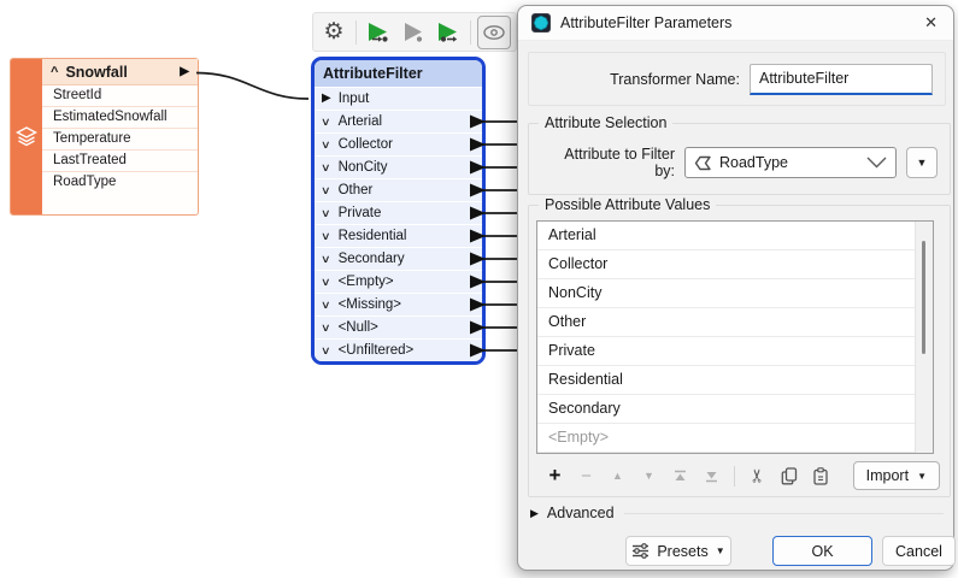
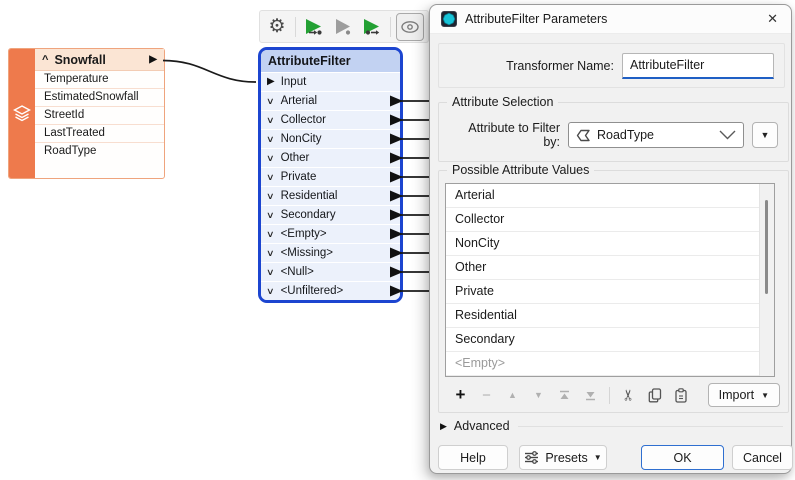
  ^
  Snowfall
  ▶
- StreetId
+ Temperature
  EstimatedSnowfall
- Temperature
+ StreetId
  LastTreated
  RoadType
  ⚙
  AttributeFilter
  ▶
  Input
  ∨
  Arterial
  ∨
  Collector
  ∨
  NonCity
  ∨
  Other
  ∨
  Private
  ∨
  Residential
  ∨
  Secondary
  ∨
  <Empty>
  ∨
  <Missing>
  ∨
  <Null>
  ∨
  <Unfiltered>
  AttributeFilter Parameters
  ✕
  Transformer Name:
  AttributeFilter
  Attribute Selection
  Attribute to Filter by:
  RoadType
  ▼
  Possible Attribute Values
  Arterial
  Collector
  NonCity
  Other
  Private
  Residential
  Secondary
  <Empty>
  +
  −
  ▲
  ▼
  Import
  ▼
  ▶
  Advanced
+ Help
  Presets
  ▼
  OK
  Cancel
